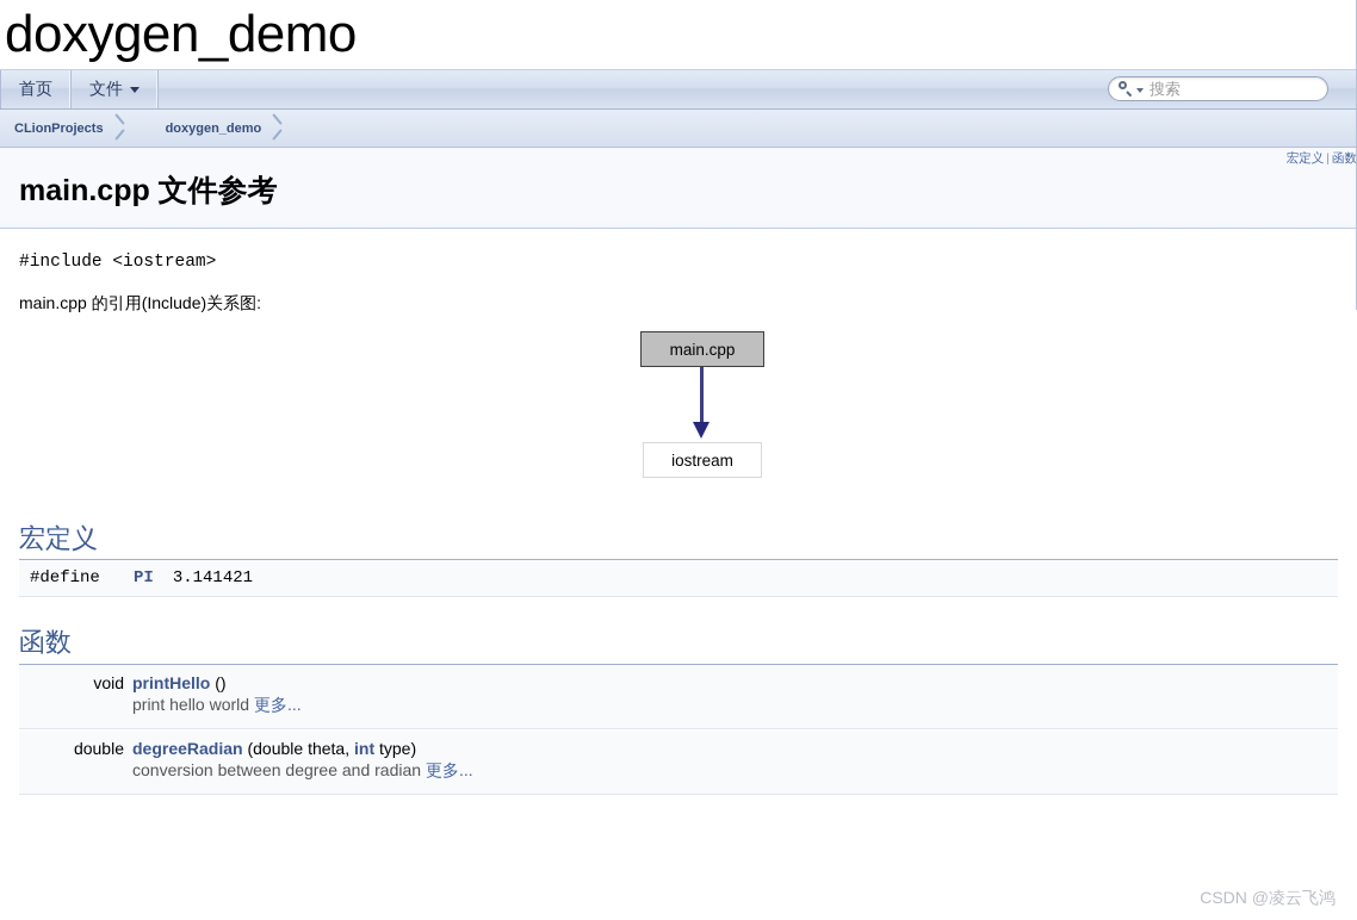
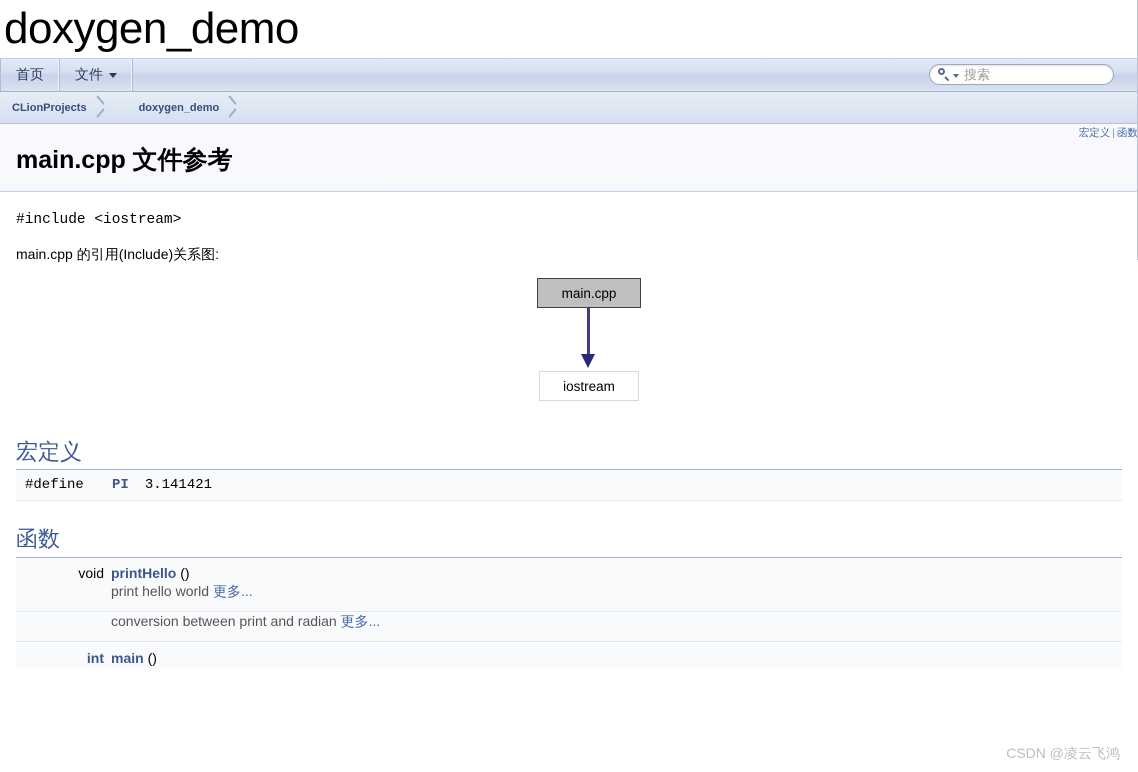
  doxygen_demo
  首页
  文件
  搜索
  CLionProjects
  doxygen_demo
  宏定义 | 函数
  main.cpp 文件参考
  #include <iostream>
  main.cpp 的引用(Include)关系图:
  main.cpp
  iostream
  宏定义
  #define	PI 3.141421
  函数
  void	printHello ()
  	print hello world 更多...
- double	degreeRadian (double theta, int type)
- 	conversion between degree and radian 更多...
+ 	conversion between print and radian 更多...
+ int	main ()
  CSDN @凌云飞鸿
